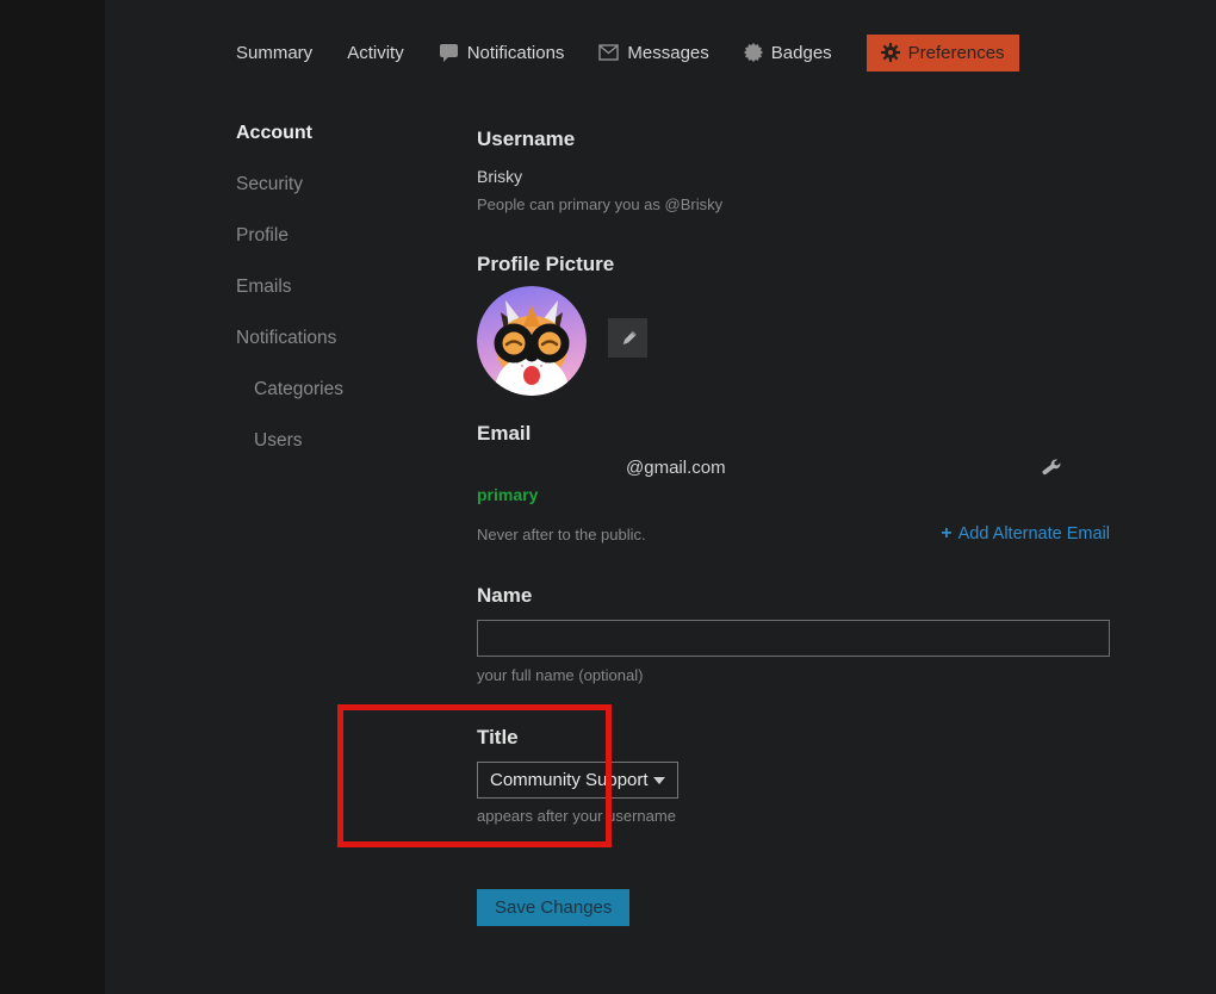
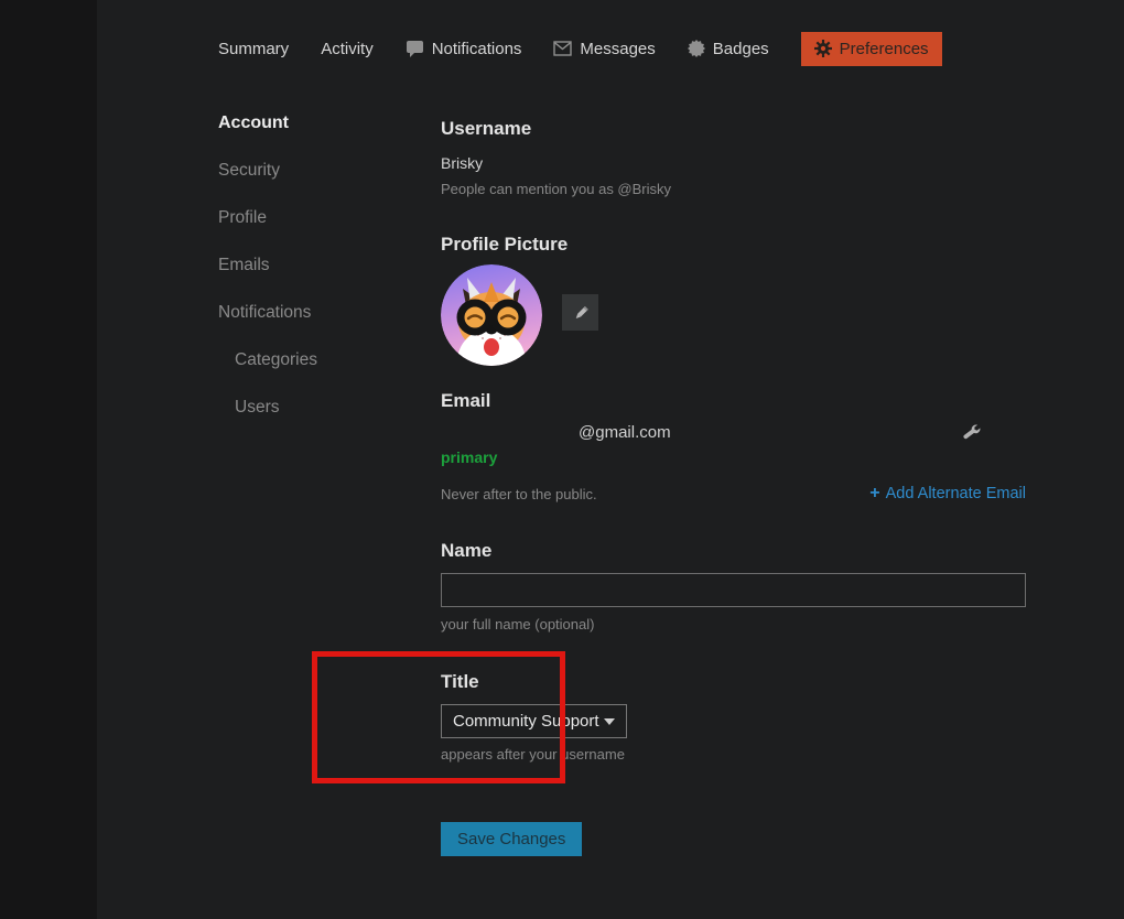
  Summary
  Activity
  Notifications
  Messages
  Badges
  Preferences
  Account
  Security
  Profile
  Emails
  Notifications
  Categories
  Users
  Username
  Brisky
- People can primary you as @Brisky
+ People can mention you as @Brisky
  Profile Picture
  Email
  @gmail.com
  primary
  Never after to the public.
  +
  Add Alternate Email
  Name
  your full name (optional)
  Title
  Community Support
  appears after your username
  Save Changes
